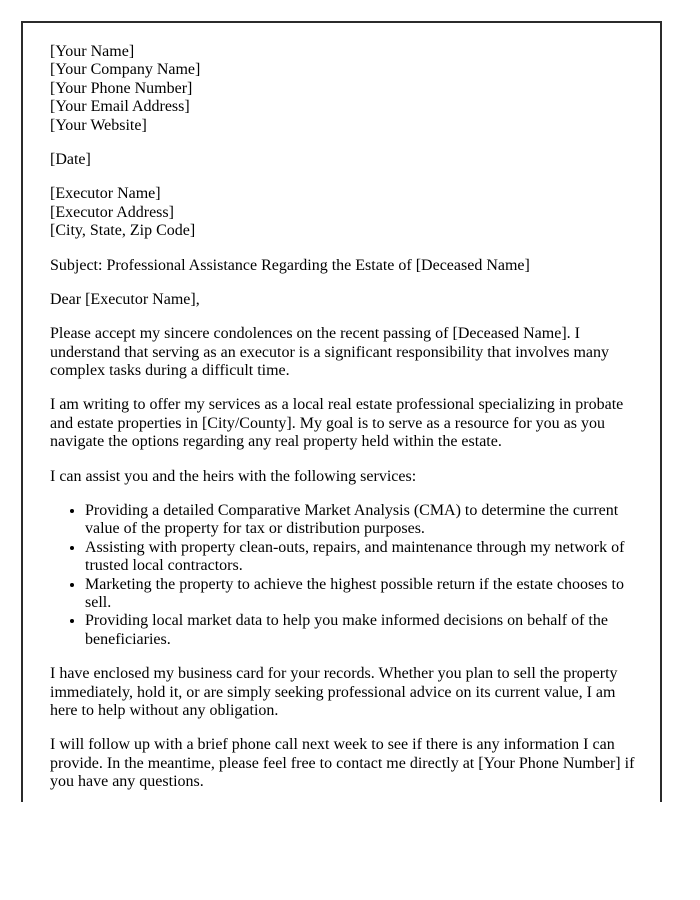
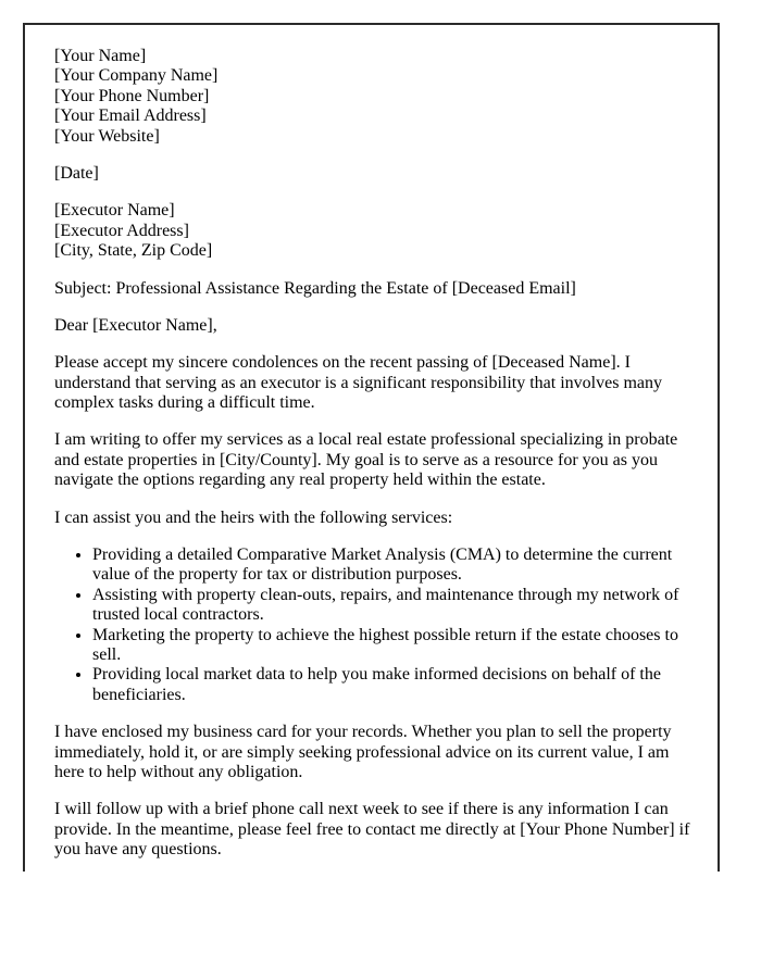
  [Your Name]
  [Your Company Name]
  [Your Phone Number]
  [Your Email Address]
  [Your Website]
  [Date]
  [Executor Name]
  [Executor Address]
  [City, State, Zip Code]
- Subject: Professional Assistance Regarding the Estate of [Deceased Name]
+ Subject: Professional Assistance Regarding the Estate of [Deceased Email]
  Dear [Executor Name],
  Please accept my sincere condolences on the recent passing of [Deceased Name]. I understand that serving as an executor is a significant responsibility that involves many complex tasks during a difficult time.
  I am writing to offer my services as a local real estate professional specializing in probate and estate properties in [City/County]. My goal is to serve as a resource for you as you navigate the options regarding any real property held within the estate.
  I can assist you and the heirs with the following services:
  Providing a detailed Comparative Market Analysis (CMA) to determine the current value of the property for tax or distribution purposes.
  Assisting with property clean-outs, repairs, and maintenance through my network of trusted local contractors.
  Marketing the property to achieve the highest possible return if the estate chooses to sell.
  Providing local market data to help you make informed decisions on behalf of the beneficiaries.
  I have enclosed my business card for your records. Whether you plan to sell the property immediately, hold it, or are simply seeking professional advice on its current value, I am here to help without any obligation.
  I will follow up with a brief phone call next week to see if there is any information I can provide. In the meantime, please feel free to contact me directly at [Your Phone Number] if you have any questions.
